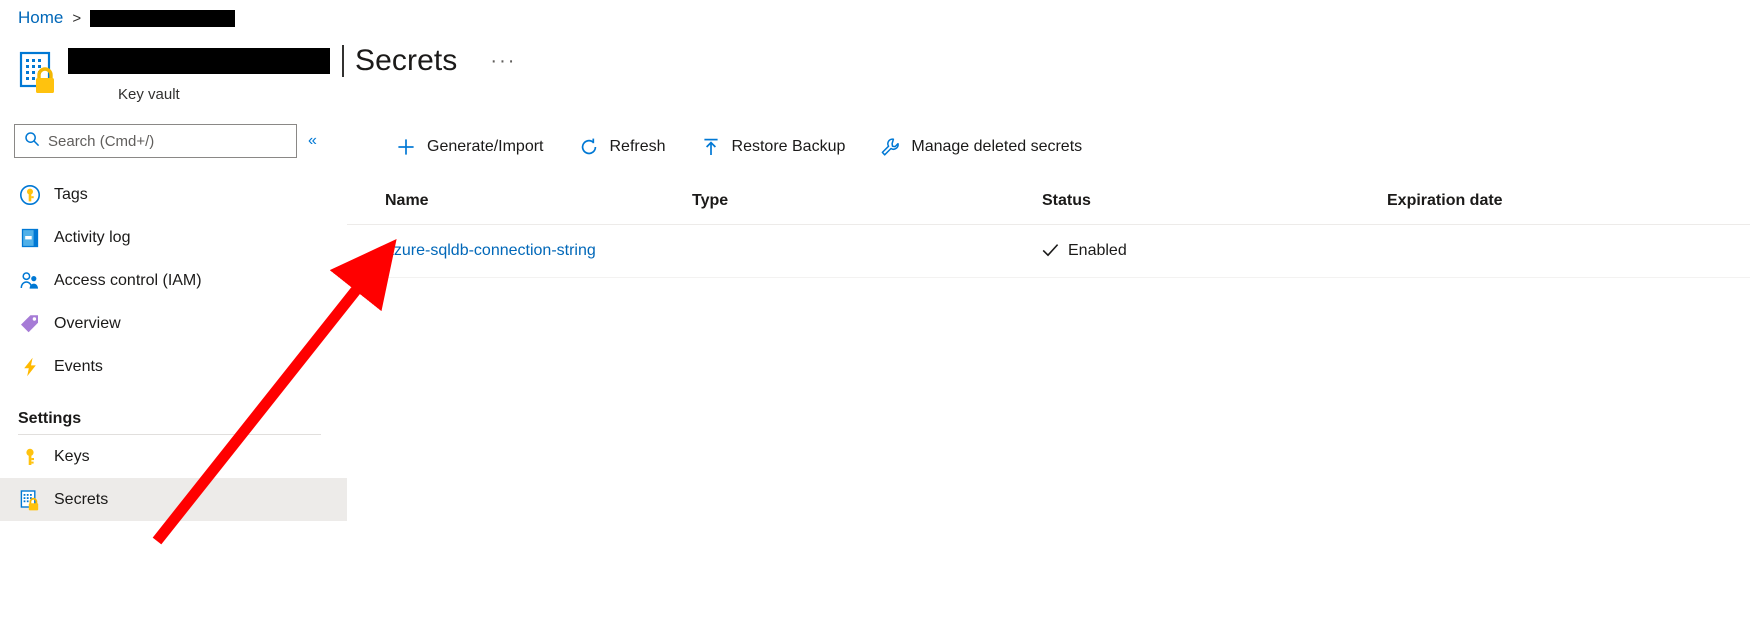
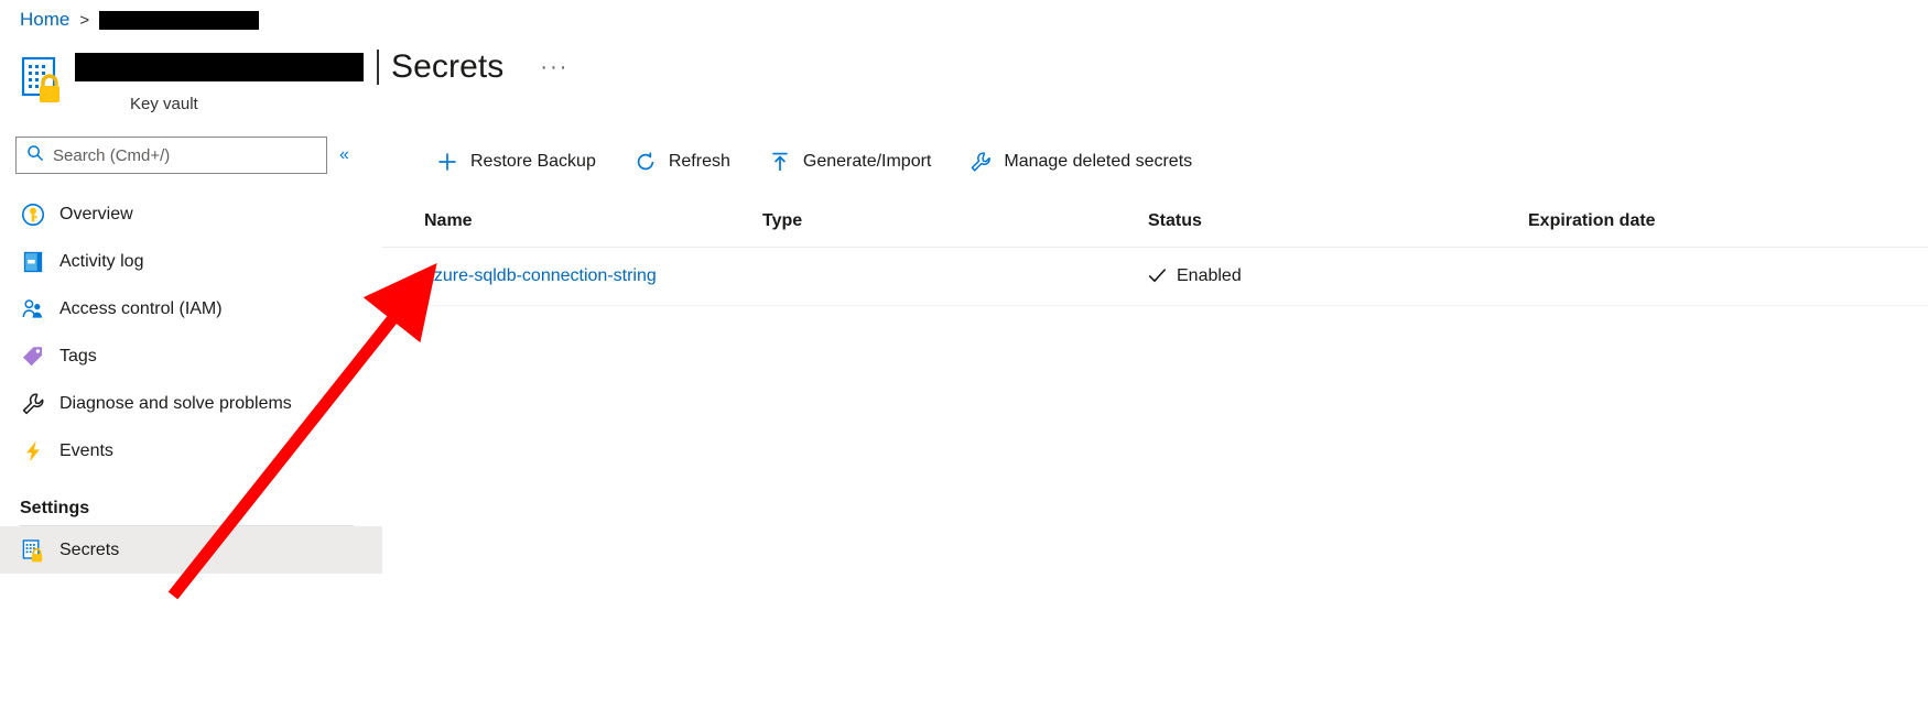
  Home
  >
  Secrets
  ···
  Key vault
  Search (Cmd+/)
  «
- Tags
+ Overview
  Activity log
  Access control (IAM)
- Overview
+ Tags
+ Diagnose and solve problems
  Events
  Settings
- Keys
  Secrets
- Generate/Import
+ Restore Backup
  Refresh
- Restore Backup
+ Generate/Import
  Manage deleted secrets
  Name	Type	Status	Expiration date
  azure-sqldb-connection-string		Enabled
